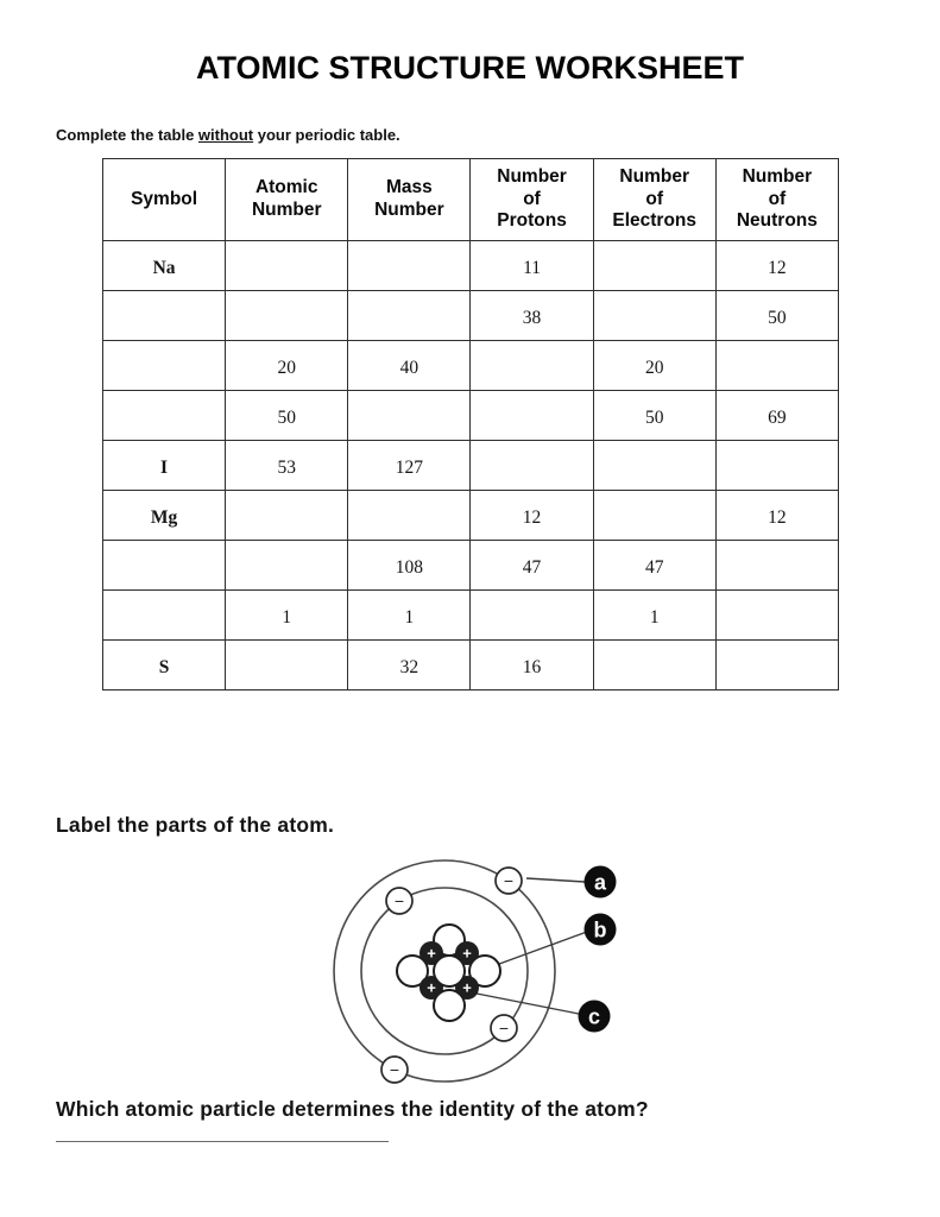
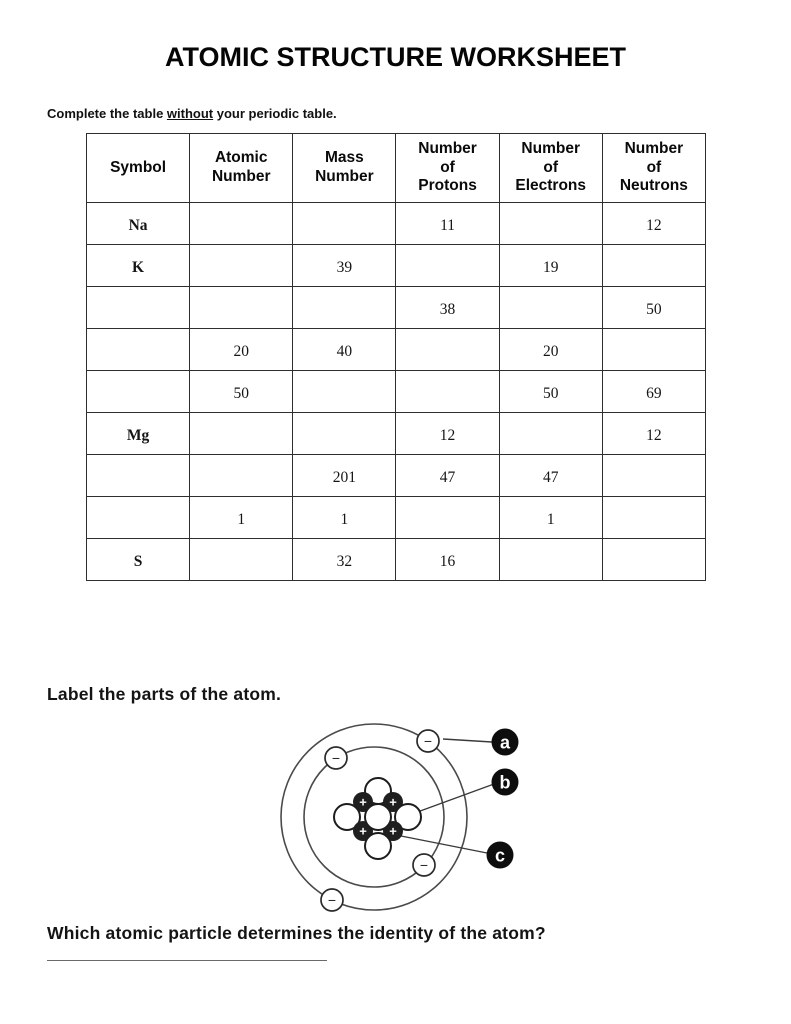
  ATOMIC STRUCTURE WORKSHEET
  Complete the table without your periodic table.
  Symbol	AtomicNumber	MassNumber	NumberofProtons	NumberofElectrons	NumberofNeutrons
  Na			11		12
+ K		39		19
  			38		50
  	20	40		20
  	50			50	69
- I	53	127
  Mg			12		12
- 		108	47	47
+ 		201	47	47
  	1	1		1
  S		32	16
  Label the parts of the atom.
  +
  +
  +
  +
  −
  −
  −
  −
  a
  b
  c
  Which atomic particle determines the identity of the atom?
